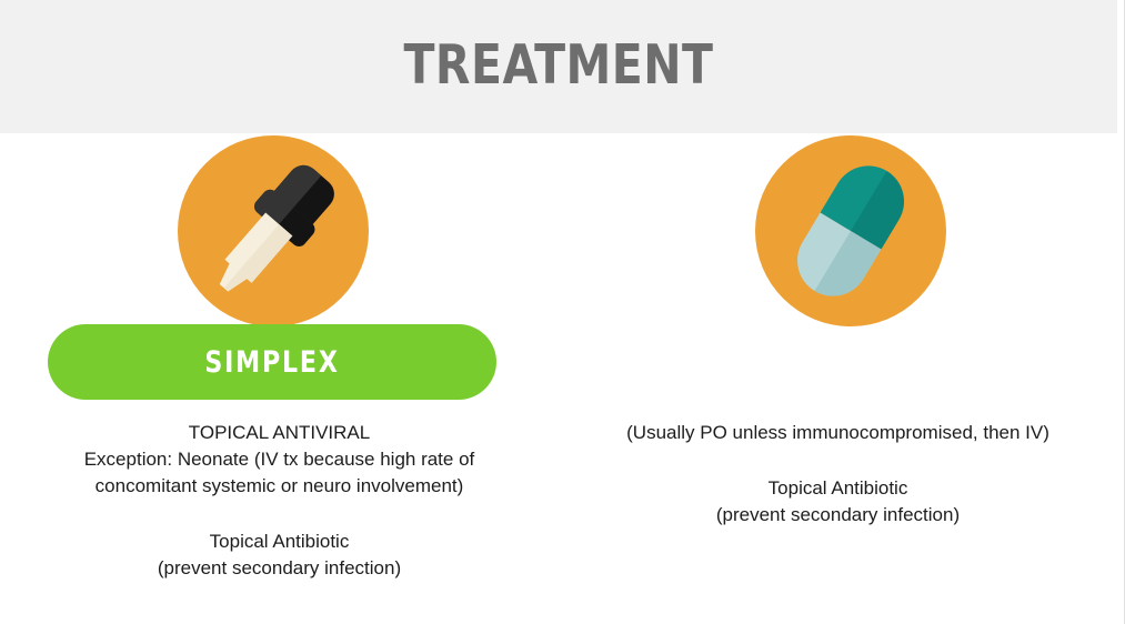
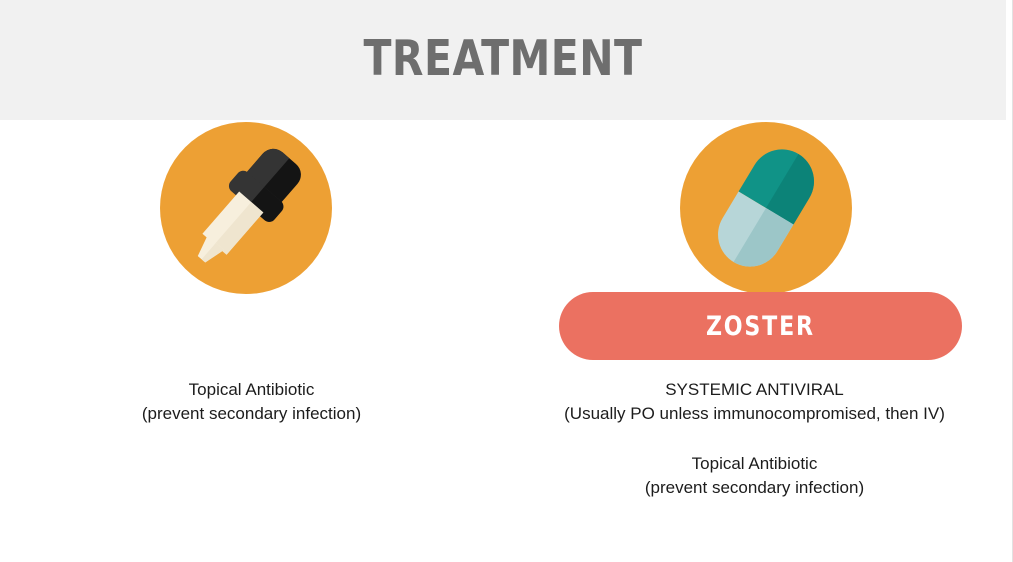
  TREATMENT
- SIMPLEX
- TOPICAL ANTIVIRAL
- Exception: Neonate (IV tx because high rate of
- concomitant systemic or neuro involvement)
  Topical Antibiotic
  (prevent secondary infection)
+ ZOSTER
+ SYSTEMIC ANTIVIRAL
  (Usually PO unless immunocompromised, then IV)
  Topical Antibiotic
  (prevent secondary infection)
